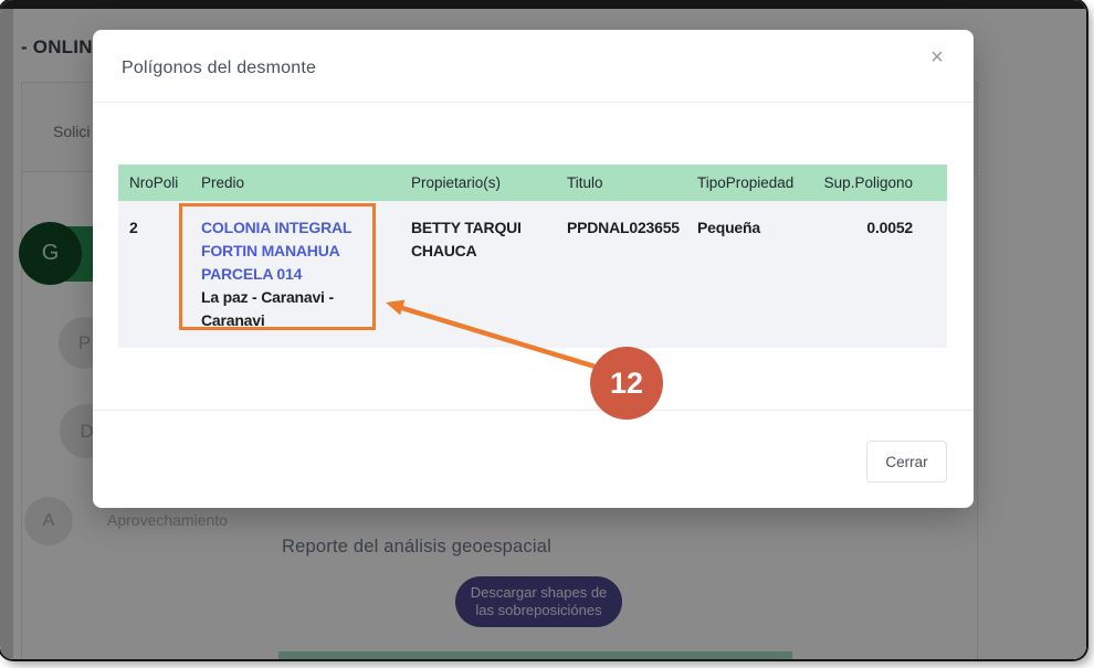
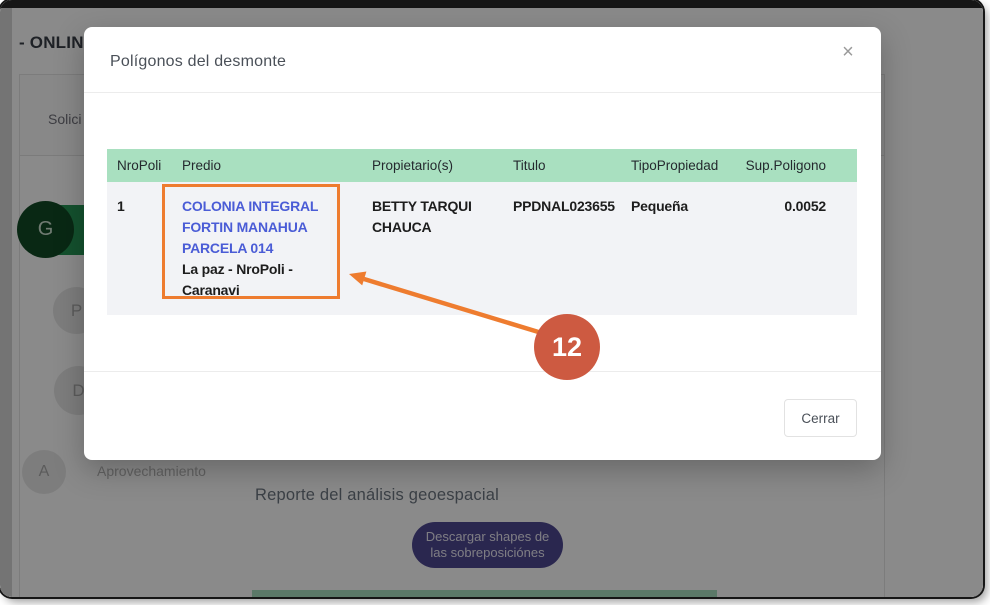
  - ONLIN
  Solici
  G
  P
  D
  A
  Aprovechamiento
  Reporte del análisis geoespacial
  Descargar shapes de
  las sobreposiciónes
  Polígonos del desmonte
  ×
  NroPoli
  Predio
  Propietario(s)
  Titulo
  TipoPropiedad
  Sup.Poligono
- 2
+ 1
  COLONIA INTEGRAL
  FORTIN MANAHUA
  PARCELA 014
- La paz - Caranavi -
+ La paz - NroPoli -
  Caranavi
  BETTY TARQUI
  CHAUCA
  PPDNAL023655
  Pequeña
  0.0052
  Cerrar
  12
